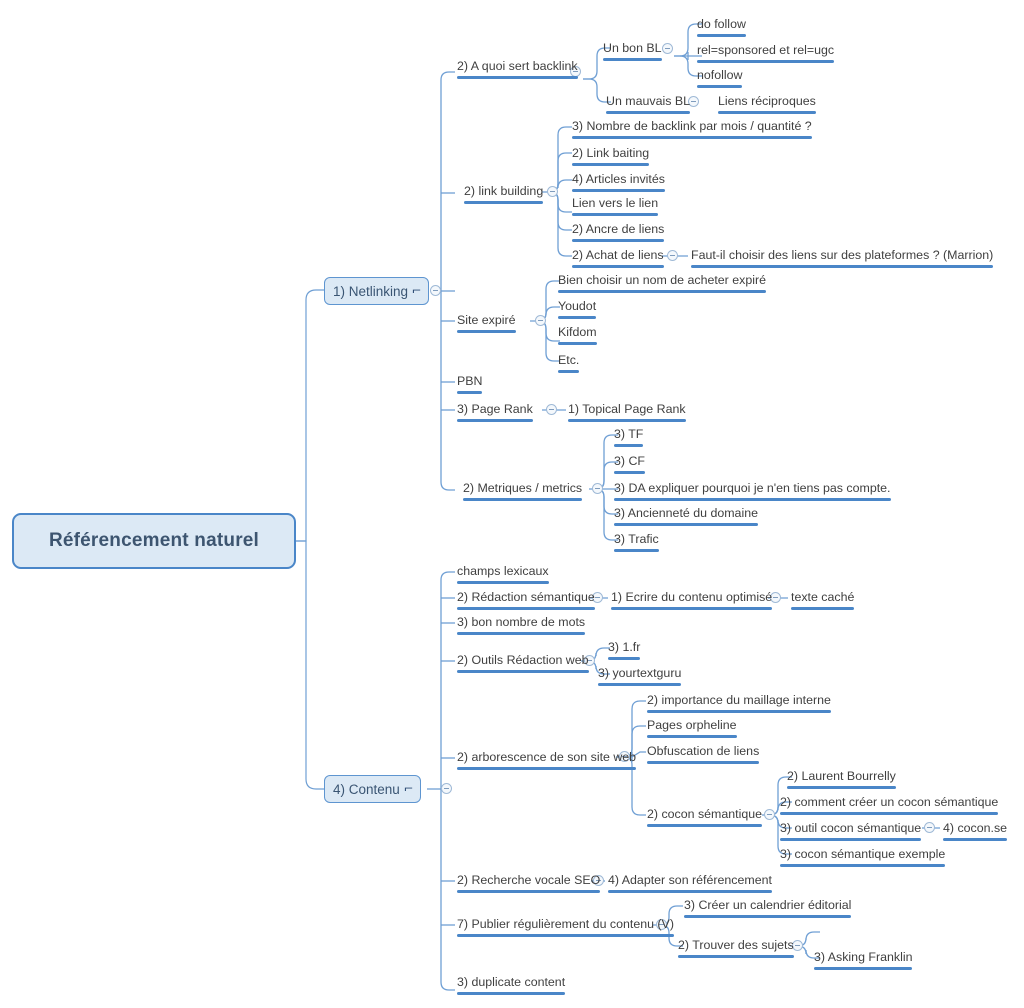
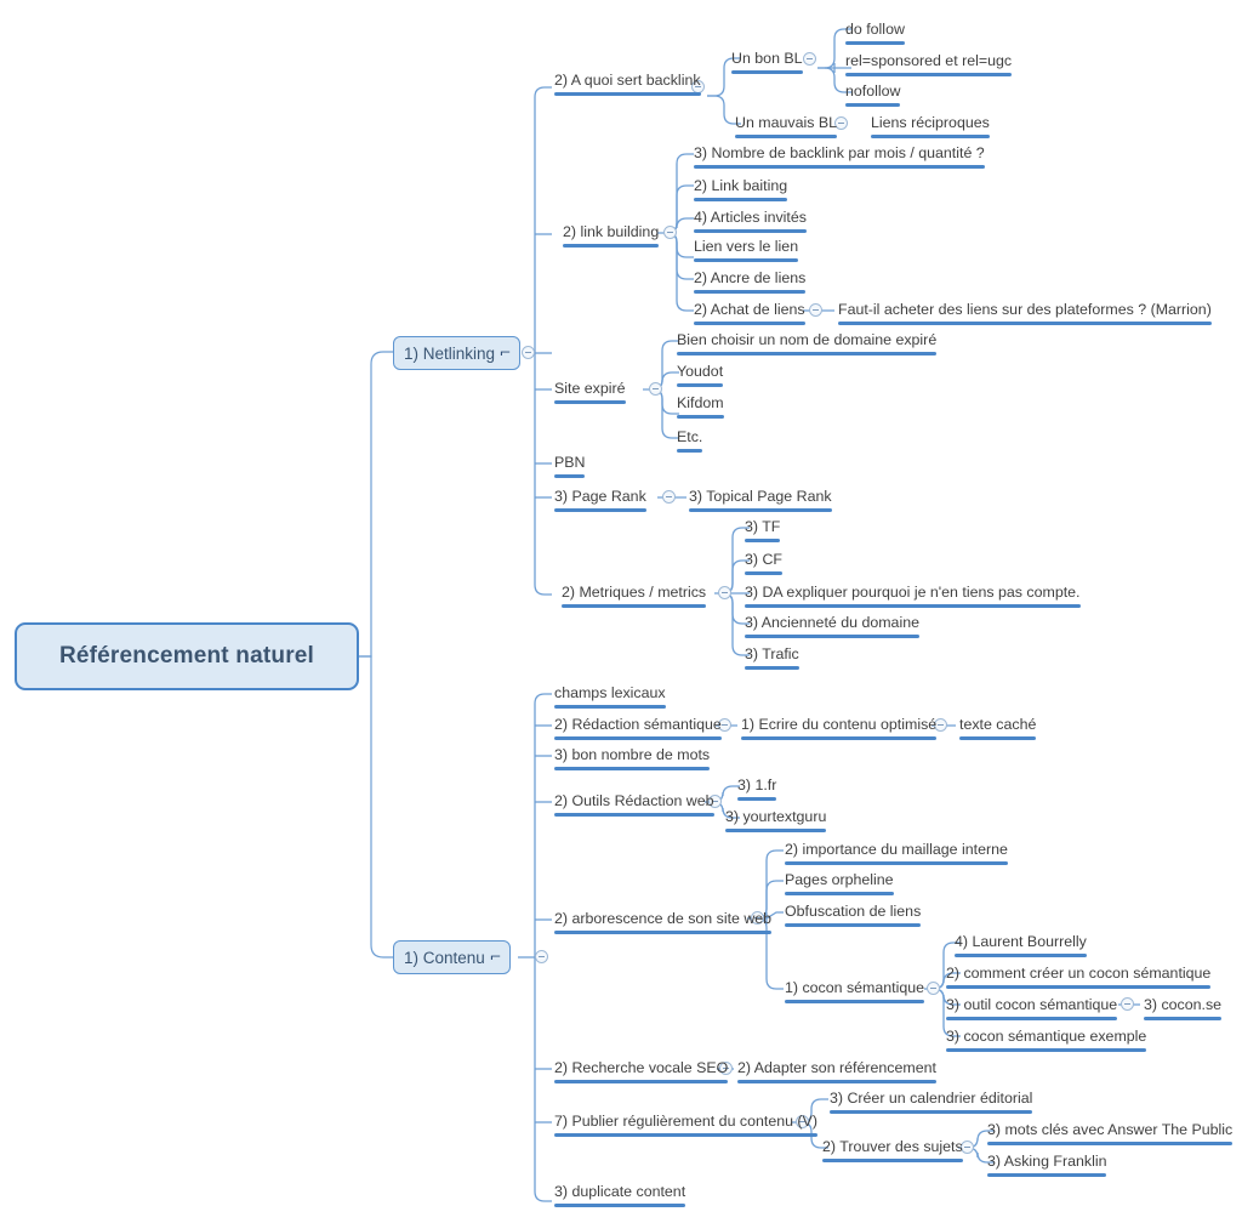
  Référencement naturel
  1) Netlinking
  ⌐
- 4) Contenu
+ 1) Contenu
  ⌐
  2) A quoi sert backlink
  Un bon BL
  do follow
  rel=sponsored et rel=ugc
  nofollow
  Un mauvais BL
  Liens réciproques
  2) link building
  3) Nombre de backlink par mois / quantité ?
  2) Link baiting
  4) Articles invités
  Lien vers le lien
  2) Ancre de liens
  2) Achat de liens
- Faut-il choisir des liens sur des plateformes ? (Marrion)
+ Faut-il acheter des liens sur des plateformes ? (Marrion)
  Site expiré
- Bien choisir un nom de acheter expiré
+ Bien choisir un nom de domaine expiré
  Youdot
  Kifdom
  Etc.
  PBN
  3) Page Rank
- 1) Topical Page Rank
+ 3) Topical Page Rank
  2) Metriques / metrics
  3) TF
  3) CF
  3) DA expliquer pourquoi je n'en tiens pas compte.
  3) Ancienneté du domaine
  3) Trafic
  champs lexicaux
  2) Rédaction sémantique
  1) Ecrire du contenu optimisé
  texte caché
  3) bon nombre de mots
  2) Outils Rédaction web
  3) 1.fr
  3) yourtextguru
  2) arborescence de son site web
  2) importance du maillage interne
  Pages orpheline
  Obfuscation de liens
- 2) cocon sémantique
+ 1) cocon sémantique
- 2) Laurent Bourrelly
+ 4) Laurent Bourrelly
  2) comment créer un cocon sémantique
  3) outil cocon sémantique
- 4) cocon.se
+ 3) cocon.se
  3) cocon sémantique exemple
  2) Recherche vocale SEO
- 4) Adapter son référencement
+ 2) Adapter son référencement
  7) Publier régulièrement du contenu (V)
  3) Créer un calendrier éditorial
  2) Trouver des sujets
+ 3) mots clés avec Answer The Public
  3) Asking Franklin
  3) duplicate content
